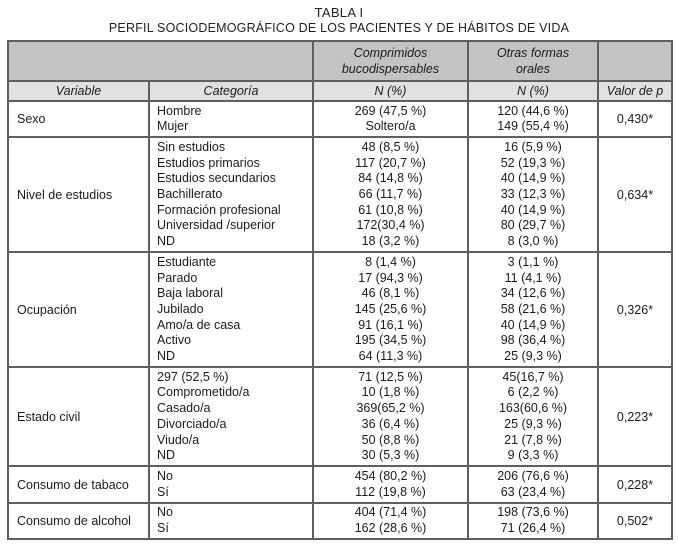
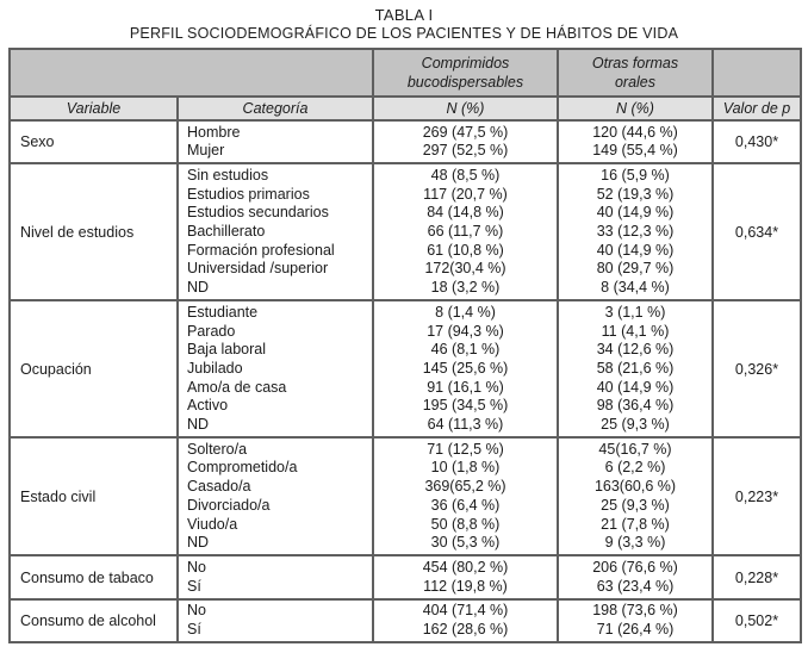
  TABLA I
  PERFIL SOCIODEMOGRÁFICO DE LOS PACIENTES Y DE HÁBITOS DE VIDA
  	Comprimidos bucodispersables	Otras formas orales
  Variable	Categoría	N (%)	N (%)	Valor de p
- Sexo	HombreMujer	269 (47,5 %)Soltero/a	120 (44,6 %)149 (55,4 %)	0,430*
+ Sexo	HombreMujer	269 (47,5 %)297 (52,5 %)	120 (44,6 %)149 (55,4 %)	0,430*
- Nivel de estudios	Sin estudiosEstudios primariosEstudios secundariosBachilleratoFormación profesionalUniversidad /superiorND	48 (8,5 %)117 (20,7 %)84 (14,8 %)66 (11,7 %)61 (10,8 %)172(30,4 %)18 (3,2 %)	16 (5,9 %)52 (19,3 %)40 (14,9 %)33 (12,3 %)40 (14,9 %)80 (29,7 %)8 (3,0 %)	0,634*
+ Nivel de estudios	Sin estudiosEstudios primariosEstudios secundariosBachilleratoFormación profesionalUniversidad /superiorND	48 (8,5 %)117 (20,7 %)84 (14,8 %)66 (11,7 %)61 (10,8 %)172(30,4 %)18 (3,2 %)	16 (5,9 %)52 (19,3 %)40 (14,9 %)33 (12,3 %)40 (14,9 %)80 (29,7 %)8 (34,4 %)	0,634*
  Ocupación	EstudianteParadoBaja laboralJubiladoAmo/a de casaActivoND	8 (1,4 %)17 (94,3 %)46 (8,1 %)145 (25,6 %)91 (16,1 %)195 (34,5 %)64 (11,3 %)	3 (1,1 %)11 (4,1 %)34 (12,6 %)58 (21,6 %)40 (14,9 %)98 (36,4 %)25 (9,3 %)	0,326*
- Estado civil	297 (52,5 %)Comprometido/aCasado/aDivorciado/aViudo/aND	71 (12,5 %)10 (1,8 %)369(65,2 %)36 (6,4 %)50 (8,8 %)30 (5,3 %)	45(16,7 %)6 (2,2 %)163(60,6 %)25 (9,3 %)21 (7,8 %)9 (3,3 %)	0,223*
+ Estado civil	Soltero/aComprometido/aCasado/aDivorciado/aViudo/aND	71 (12,5 %)10 (1,8 %)369(65,2 %)36 (6,4 %)50 (8,8 %)30 (5,3 %)	45(16,7 %)6 (2,2 %)163(60,6 %)25 (9,3 %)21 (7,8 %)9 (3,3 %)	0,223*
  Consumo de tabaco	NoSí	454 (80,2 %)112 (19,8 %)	206 (76,6 %)63 (23,4 %)	0,228*
  Consumo de alcohol	NoSí	404 (71,4 %)162 (28,6 %)	198 (73,6 %)71 (26,4 %)	0,502*
